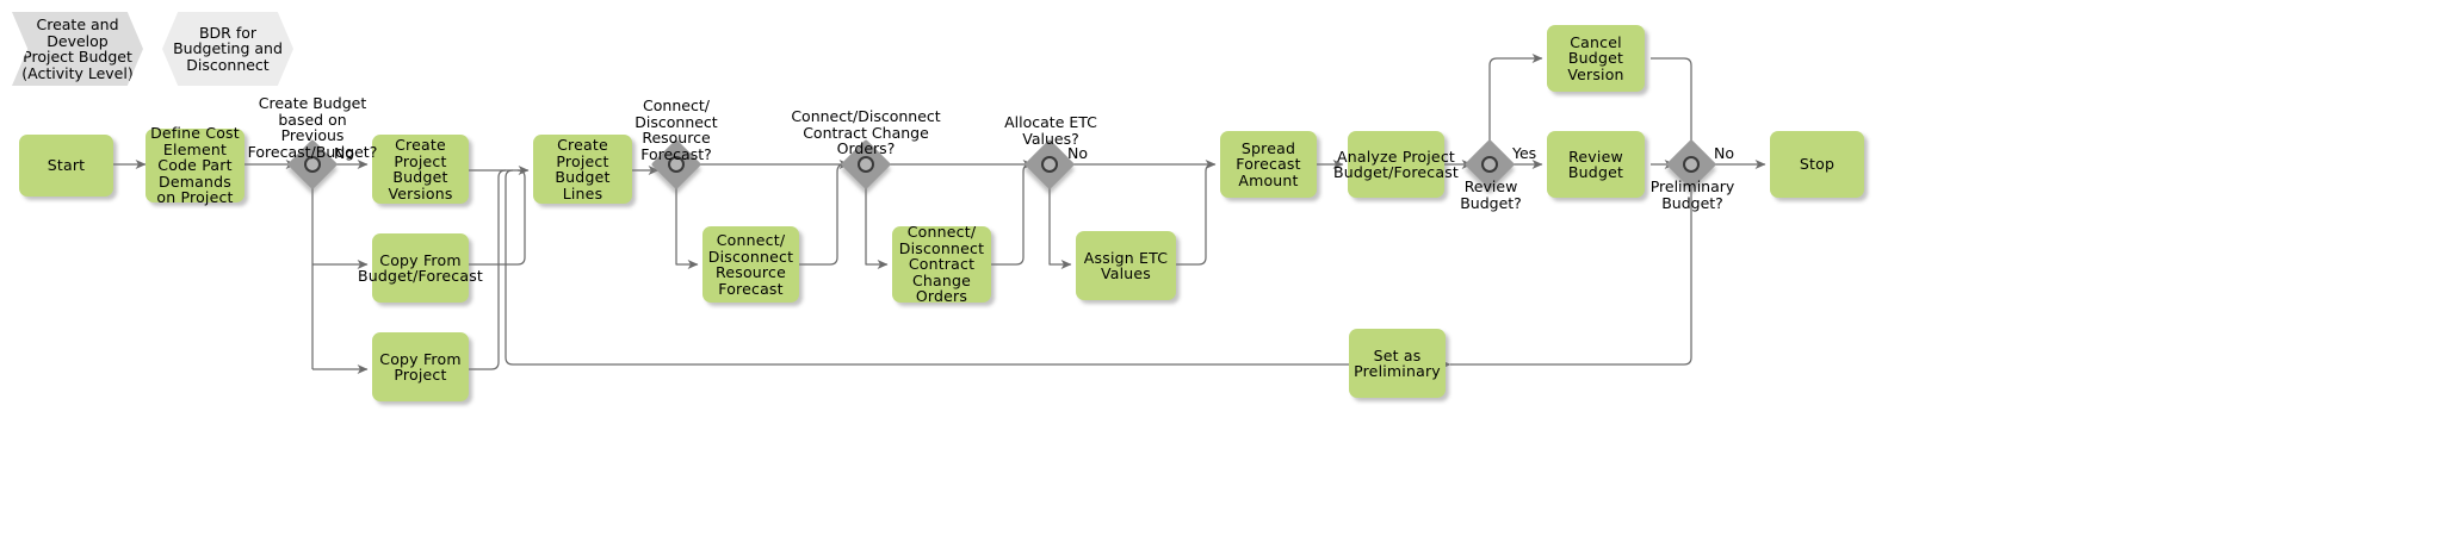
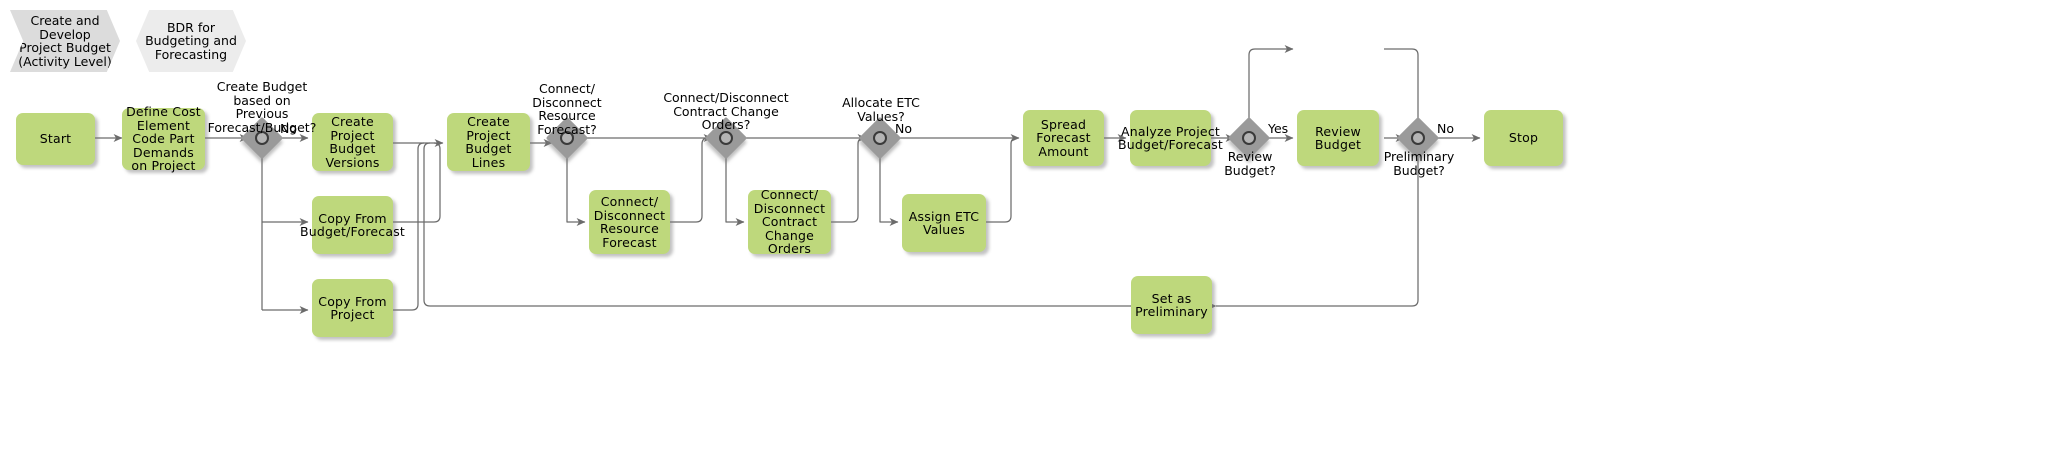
  Create and Develop Project Budget (Activity Level)
- BDR for Budgeting and Disconnect
+ BDR for Budgeting and Forecasting
  Start
  Define Cost Element Code Part Demands on Project
  Create Project Budget Versions
  Copy From Budget/Forecast
  Copy From Project
  Create Project Budget Lines
  Connect/ Disconnect Resource Forecast
  Connect/ Disconnect Contract Change Orders
  Assign ETC Values
  Spread Forecast Amount
  Analyze Project Budget/Forecast
- Cancel Budget Version
  Review Budget
  Set as Preliminary
  Stop
  Create Budget
  based on
  Previous
  Forecast/Budget?
  Connect/
  Disconnect
  Resource
  Forecast?
  Connect/Disconnect
  Contract Change
  Orders?
  Allocate ETC
  Values?
  Review
  Budget?
  Preliminary
  Budget?
  No
  No
  Yes
  No
